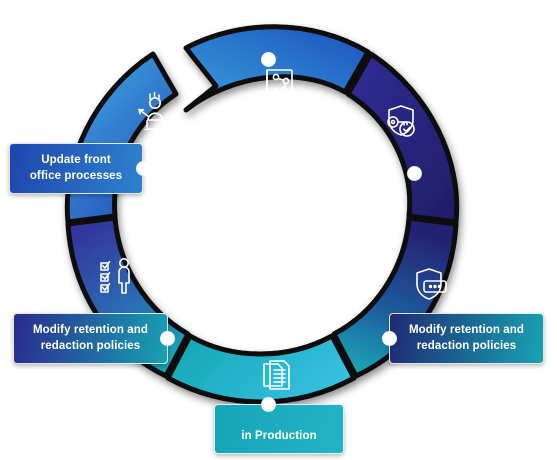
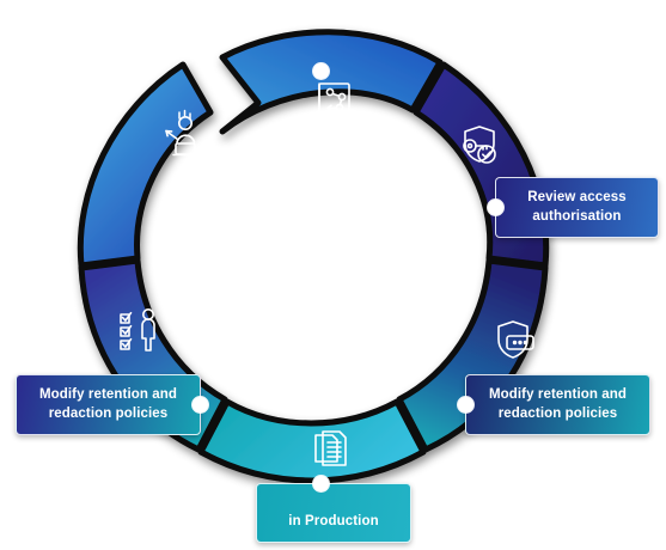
+ Review access
+ authorisation
  Modify retention and
  redaction policies
  in Production
  Modify retention and
  redaction policies
- Update front
- office processes
